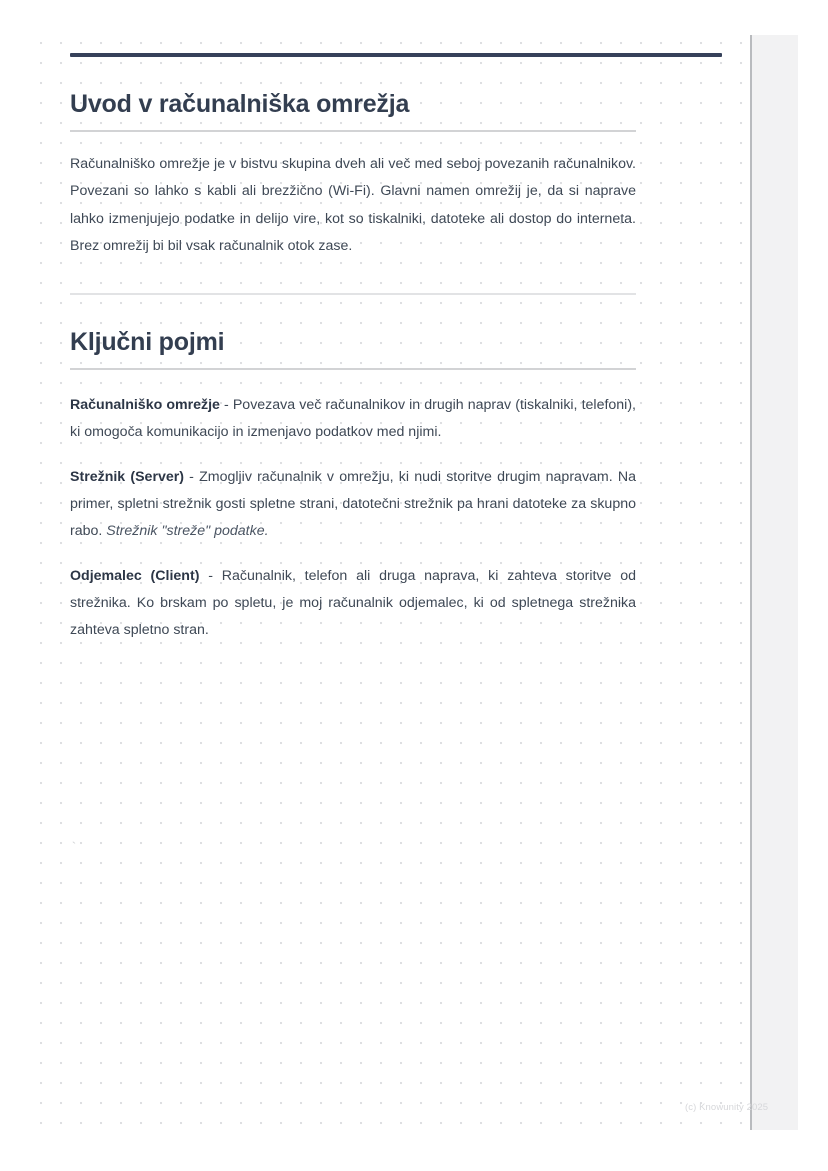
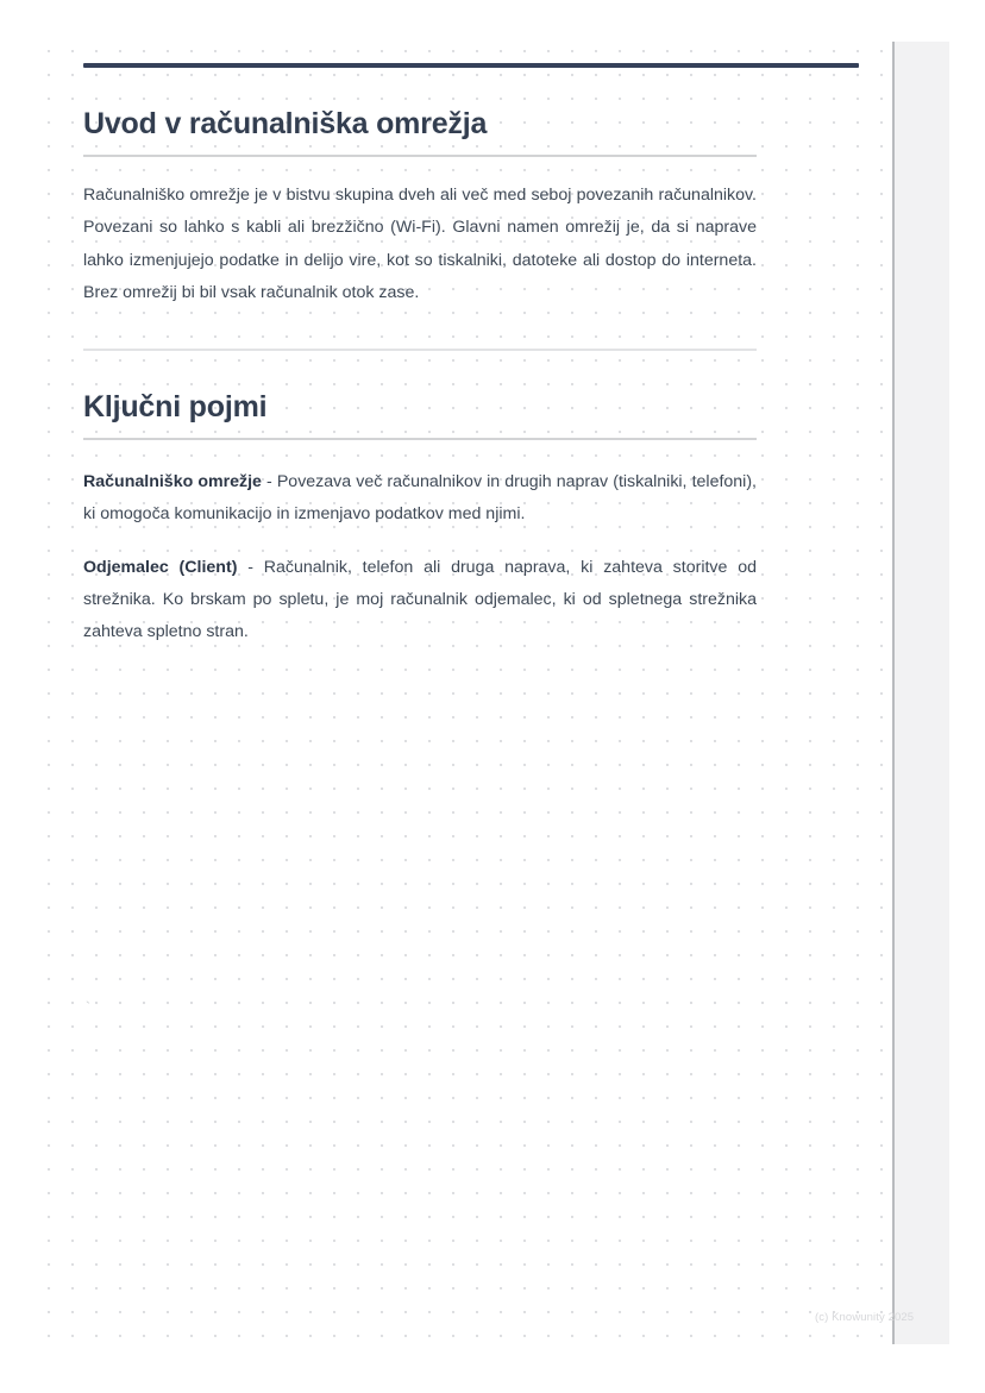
  Uvod v računalniška omrežja
  Računalniško omrežje je v bistvu skupina dveh ali več med seboj povezanih računalnikov. Povezani so lahko s kabli ali brezžično (Wi-Fi). Glavni namen omrežij je, da si naprave lahko izmenjujejo podatke in delijo vire, kot so tiskalniki, datoteke ali dostop do interneta. Brez omrežij bi bil vsak računalnik otok zase.
  Ključni pojmi
  Računalniško omrežje - Povezava več računalnikov in drugih naprav (tiskalniki, telefoni), ki omogoča komunikacijo in izmenjavo podatkov med njimi.
- Strežnik (Server) - Zmogljiv računalnik v omrežju, ki nudi storitve drugim napravam. Na primer, spletni strežnik gosti spletne strani, datotečni strežnik pa hrani datoteke za skupno rabo. Strežnik "streže" podatke.
  Odjemalec (Client) - Računalnik, telefon ali druga naprava, ki zahteva storitve od strežnika. Ko brskam po spletu, je moj računalnik odjemalec, ki od spletnega strežnika zahteva spletno stran.
  `
  (c) Knowunity 2025
